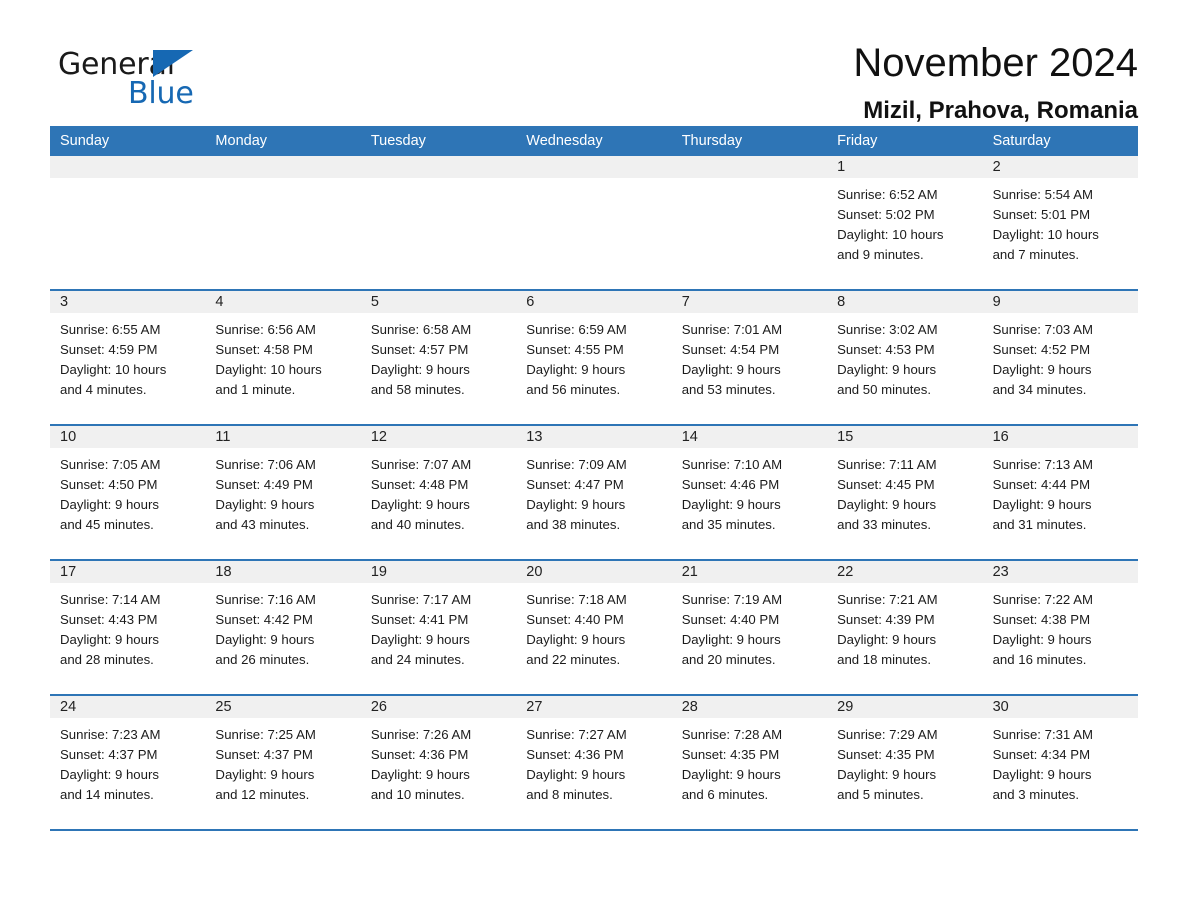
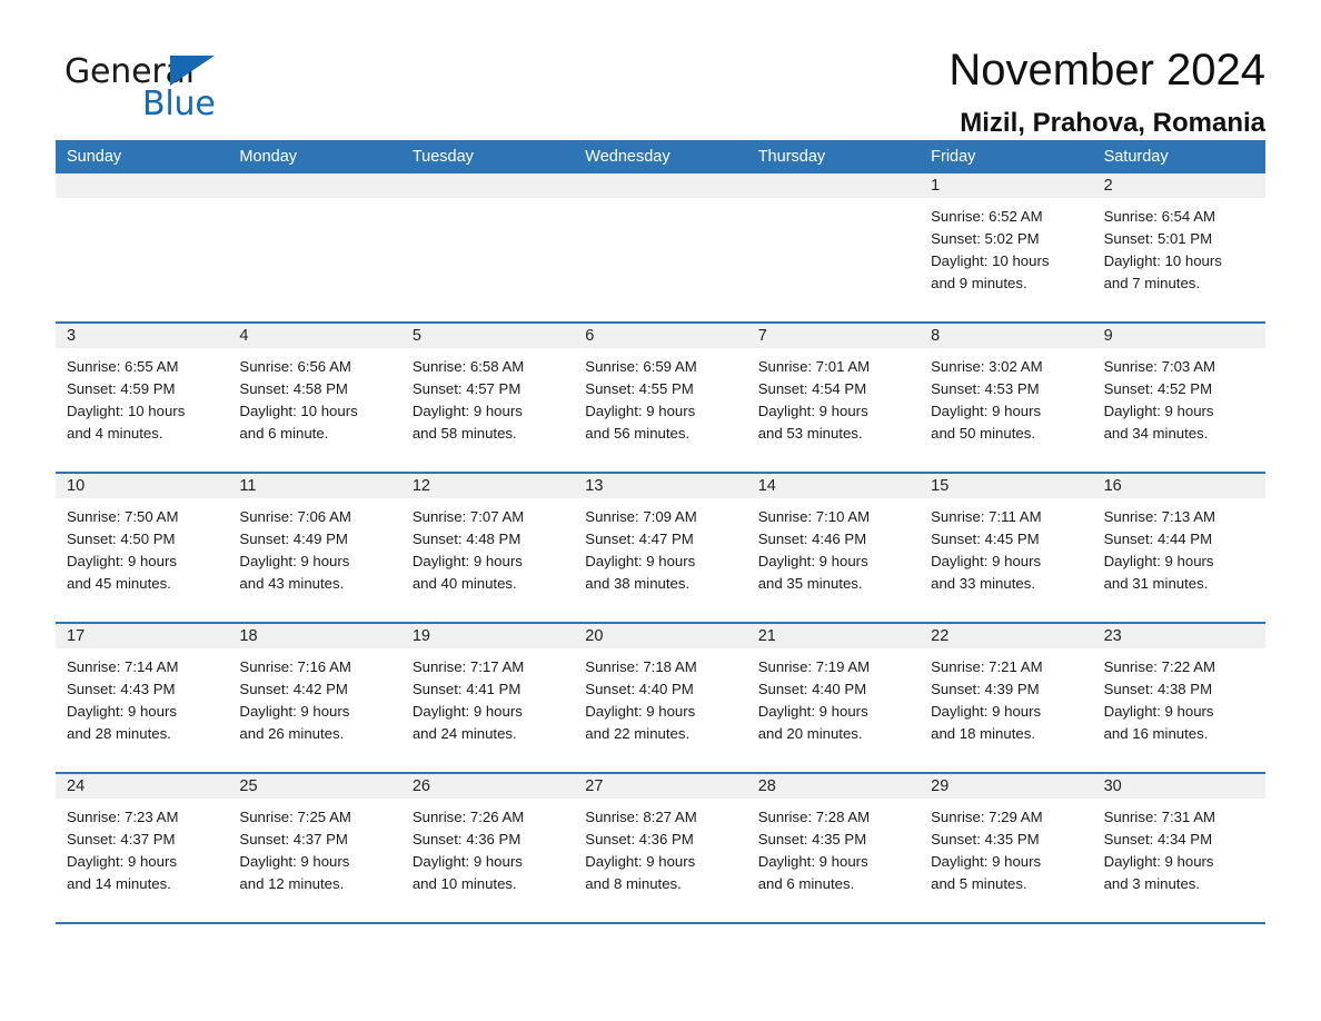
  General
  Blue
  November 2024
  Mizil, Prahova, Romania
  Sunday
  Monday
  Tuesday
  Wednesday
  Thursday
  Friday
  Saturday
  1
  Sunrise: 6:52 AM
  Sunset: 5:02 PM
  Daylight: 10 hours
  and 9 minutes.
  2
- Sunrise: 5:54 AM
+ Sunrise: 6:54 AM
  Sunset: 5:01 PM
  Daylight: 10 hours
  and 7 minutes.
  3
  Sunrise: 6:55 AM
  Sunset: 4:59 PM
  Daylight: 10 hours
  and 4 minutes.
  4
  Sunrise: 6:56 AM
  Sunset: 4:58 PM
  Daylight: 10 hours
- and 1 minute.
+ and 6 minute.
  5
  Sunrise: 6:58 AM
  Sunset: 4:57 PM
  Daylight: 9 hours
  and 58 minutes.
  6
  Sunrise: 6:59 AM
  Sunset: 4:55 PM
  Daylight: 9 hours
  and 56 minutes.
  7
  Sunrise: 7:01 AM
  Sunset: 4:54 PM
  Daylight: 9 hours
  and 53 minutes.
  8
  Sunrise: 3:02 AM
  Sunset: 4:53 PM
  Daylight: 9 hours
  and 50 minutes.
  9
  Sunrise: 7:03 AM
  Sunset: 4:52 PM
  Daylight: 9 hours
  and 34 minutes.
  10
- Sunrise: 7:05 AM
+ Sunrise: 7:50 AM
  Sunset: 4:50 PM
  Daylight: 9 hours
  and 45 minutes.
  11
  Sunrise: 7:06 AM
  Sunset: 4:49 PM
  Daylight: 9 hours
  and 43 minutes.
  12
  Sunrise: 7:07 AM
  Sunset: 4:48 PM
  Daylight: 9 hours
  and 40 minutes.
  13
  Sunrise: 7:09 AM
  Sunset: 4:47 PM
  Daylight: 9 hours
  and 38 minutes.
  14
  Sunrise: 7:10 AM
  Sunset: 4:46 PM
  Daylight: 9 hours
  and 35 minutes.
  15
  Sunrise: 7:11 AM
  Sunset: 4:45 PM
  Daylight: 9 hours
  and 33 minutes.
  16
  Sunrise: 7:13 AM
  Sunset: 4:44 PM
  Daylight: 9 hours
  and 31 minutes.
  17
  Sunrise: 7:14 AM
  Sunset: 4:43 PM
  Daylight: 9 hours
  and 28 minutes.
  18
  Sunrise: 7:16 AM
  Sunset: 4:42 PM
  Daylight: 9 hours
  and 26 minutes.
  19
  Sunrise: 7:17 AM
  Sunset: 4:41 PM
  Daylight: 9 hours
  and 24 minutes.
  20
  Sunrise: 7:18 AM
  Sunset: 4:40 PM
  Daylight: 9 hours
  and 22 minutes.
  21
  Sunrise: 7:19 AM
  Sunset: 4:40 PM
  Daylight: 9 hours
  and 20 minutes.
  22
  Sunrise: 7:21 AM
  Sunset: 4:39 PM
  Daylight: 9 hours
  and 18 minutes.
  23
  Sunrise: 7:22 AM
  Sunset: 4:38 PM
  Daylight: 9 hours
  and 16 minutes.
  24
  Sunrise: 7:23 AM
  Sunset: 4:37 PM
  Daylight: 9 hours
  and 14 minutes.
  25
  Sunrise: 7:25 AM
  Sunset: 4:37 PM
  Daylight: 9 hours
  and 12 minutes.
  26
  Sunrise: 7:26 AM
  Sunset: 4:36 PM
  Daylight: 9 hours
  and 10 minutes.
  27
- Sunrise: 7:27 AM
+ Sunrise: 8:27 AM
  Sunset: 4:36 PM
  Daylight: 9 hours
  and 8 minutes.
  28
  Sunrise: 7:28 AM
  Sunset: 4:35 PM
  Daylight: 9 hours
  and 6 minutes.
  29
  Sunrise: 7:29 AM
  Sunset: 4:35 PM
  Daylight: 9 hours
  and 5 minutes.
  30
  Sunrise: 7:31 AM
  Sunset: 4:34 PM
  Daylight: 9 hours
  and 3 minutes.
